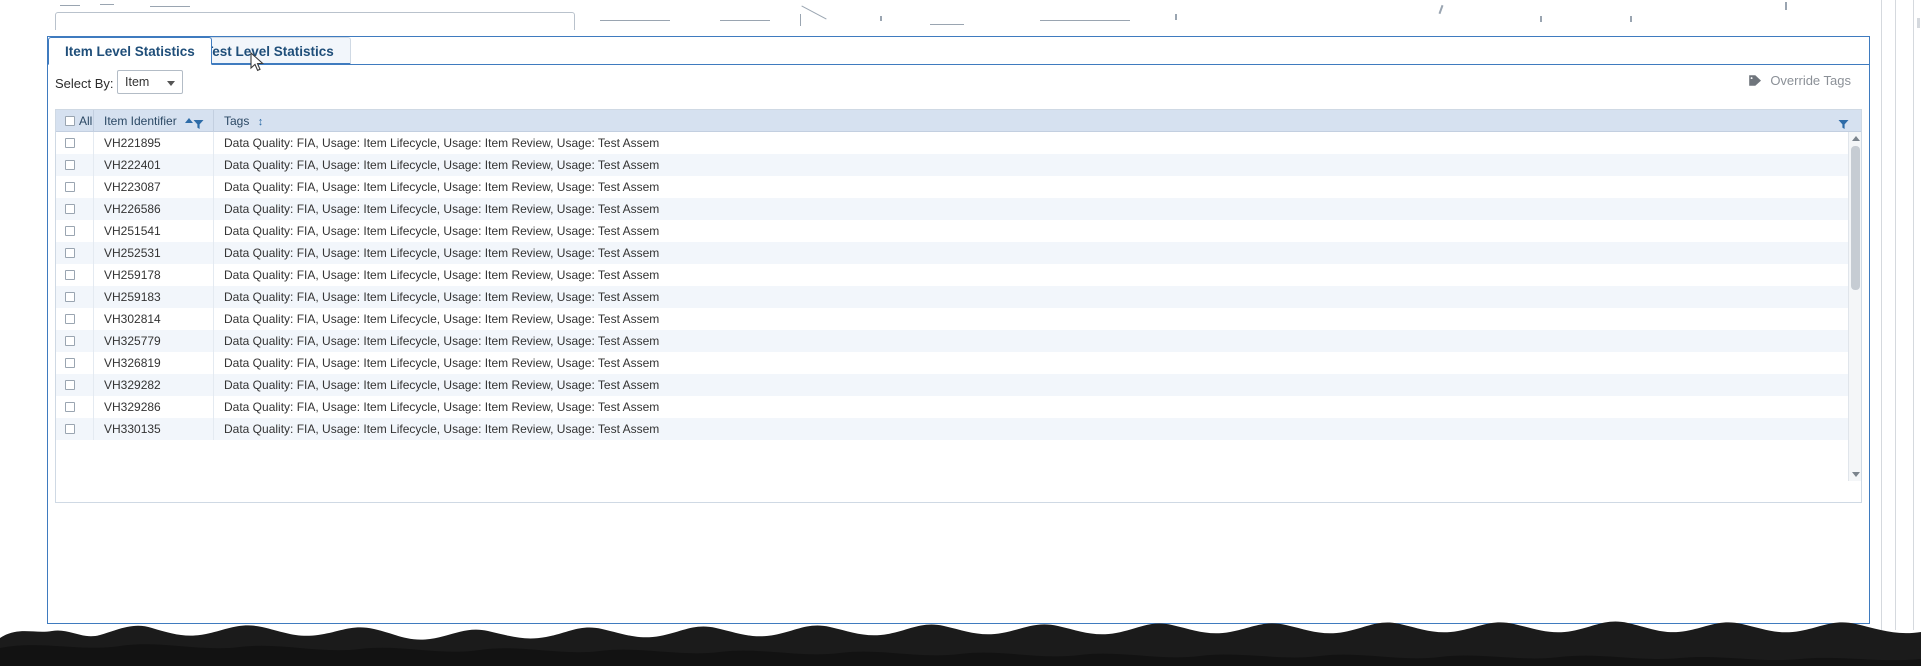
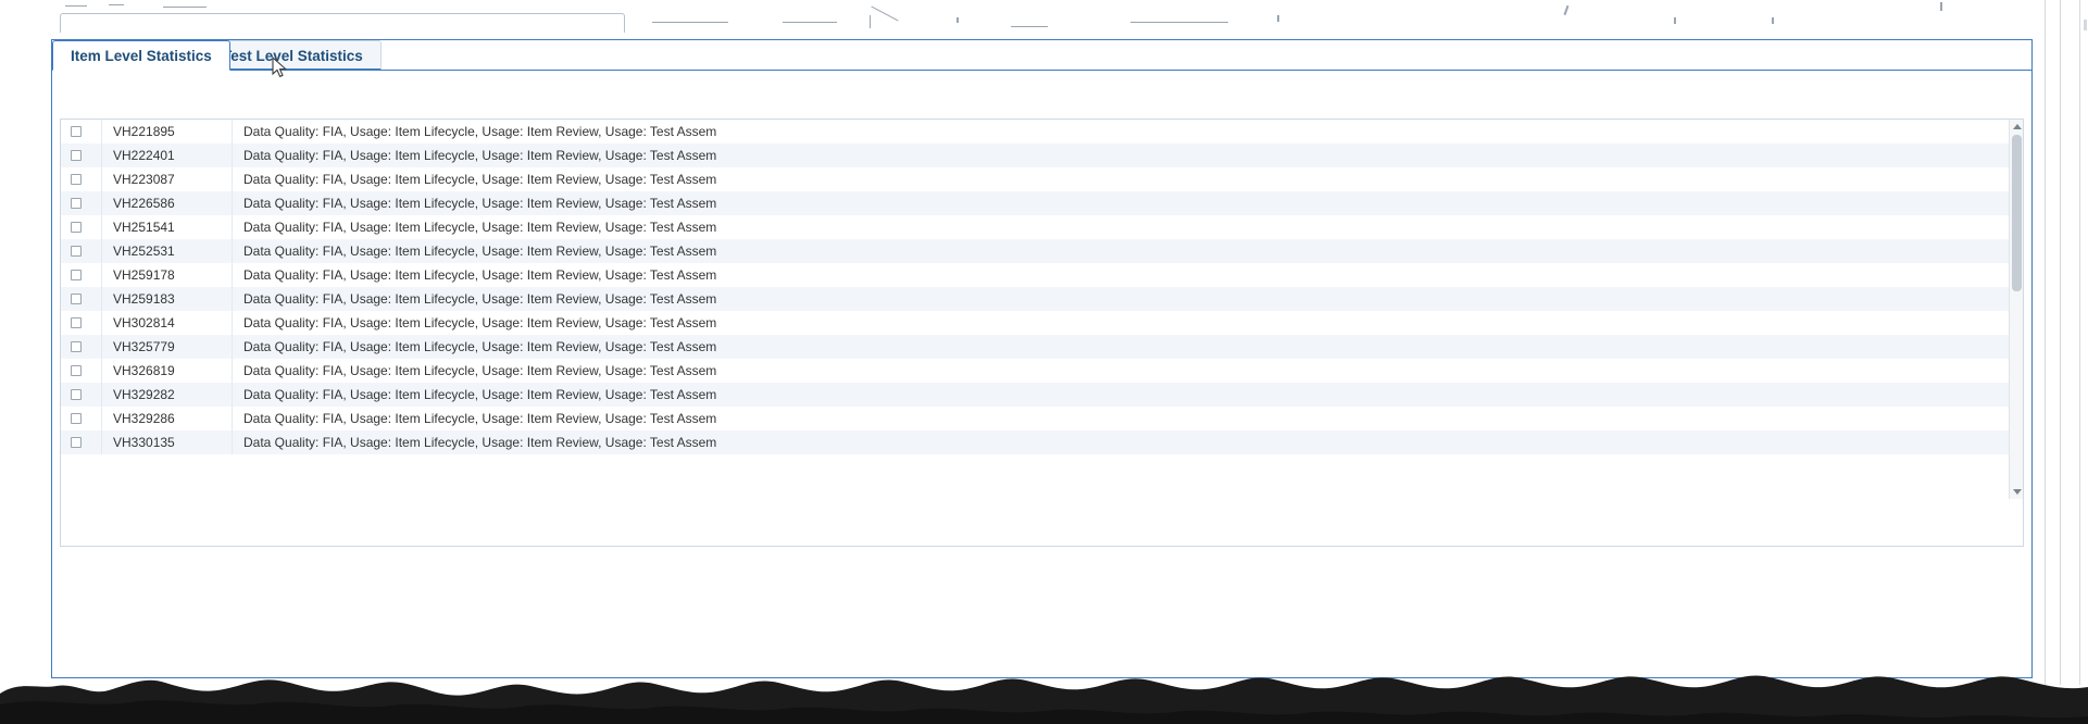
  Item Level Statistics
  est Level Statistics
- Select By:
- Item
- Override Tags
- All
- Item Identifier
- Tags ↕
  VH221895
  Data Quality: FIA, Usage: Item Lifecycle, Usage: Item Review, Usage: Test Assem
  VH222401
  Data Quality: FIA, Usage: Item Lifecycle, Usage: Item Review, Usage: Test Assem
  VH223087
  Data Quality: FIA, Usage: Item Lifecycle, Usage: Item Review, Usage: Test Assem
  VH226586
  Data Quality: FIA, Usage: Item Lifecycle, Usage: Item Review, Usage: Test Assem
  VH251541
  Data Quality: FIA, Usage: Item Lifecycle, Usage: Item Review, Usage: Test Assem
  VH252531
  Data Quality: FIA, Usage: Item Lifecycle, Usage: Item Review, Usage: Test Assem
  VH259178
  Data Quality: FIA, Usage: Item Lifecycle, Usage: Item Review, Usage: Test Assem
  VH259183
  Data Quality: FIA, Usage: Item Lifecycle, Usage: Item Review, Usage: Test Assem
  VH302814
  Data Quality: FIA, Usage: Item Lifecycle, Usage: Item Review, Usage: Test Assem
  VH325779
  Data Quality: FIA, Usage: Item Lifecycle, Usage: Item Review, Usage: Test Assem
  VH326819
  Data Quality: FIA, Usage: Item Lifecycle, Usage: Item Review, Usage: Test Assem
  VH329282
  Data Quality: FIA, Usage: Item Lifecycle, Usage: Item Review, Usage: Test Assem
  VH329286
  Data Quality: FIA, Usage: Item Lifecycle, Usage: Item Review, Usage: Test Assem
  VH330135
  Data Quality: FIA, Usage: Item Lifecycle, Usage: Item Review, Usage: Test Assem
